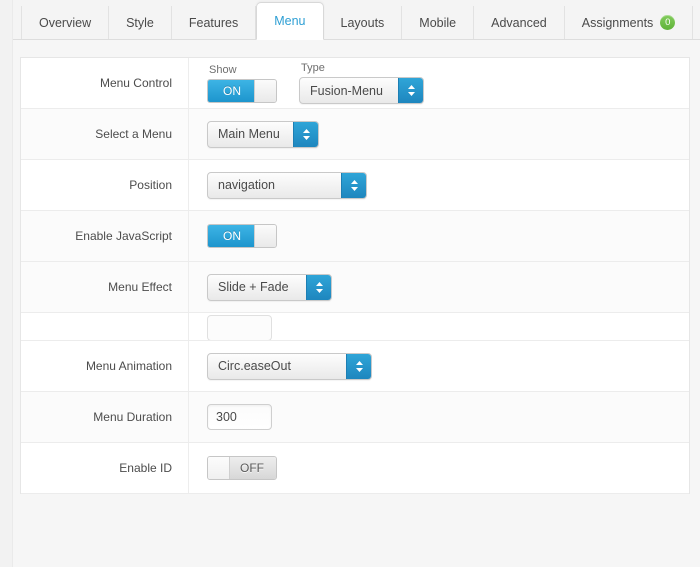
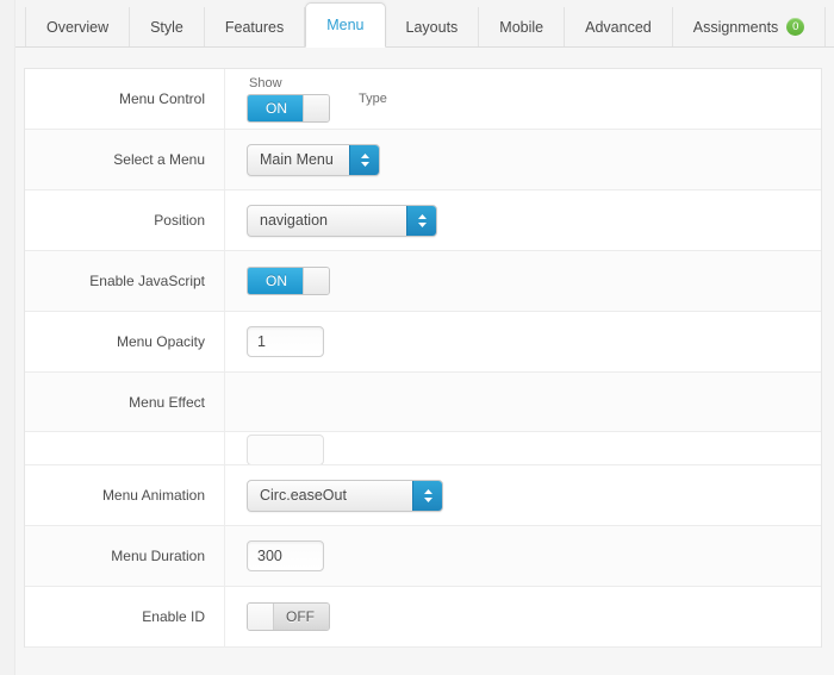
  Overview
  Style
  Features
  Menu
  Layouts
  Mobile
  Advanced
  Assignments
  0
  Menu Control
  Show
  ON
  Type
- Fusion-Menu
  Select a Menu
  Main Menu
  Position
  navigation
  Enable JavaScript
  ON
+ Menu Opacity
+ 1
  Menu Effect
- Slide + Fade
  Menu Animation
  Circ.easeOut
  Menu Duration
  300
  Enable ID
  OFF
